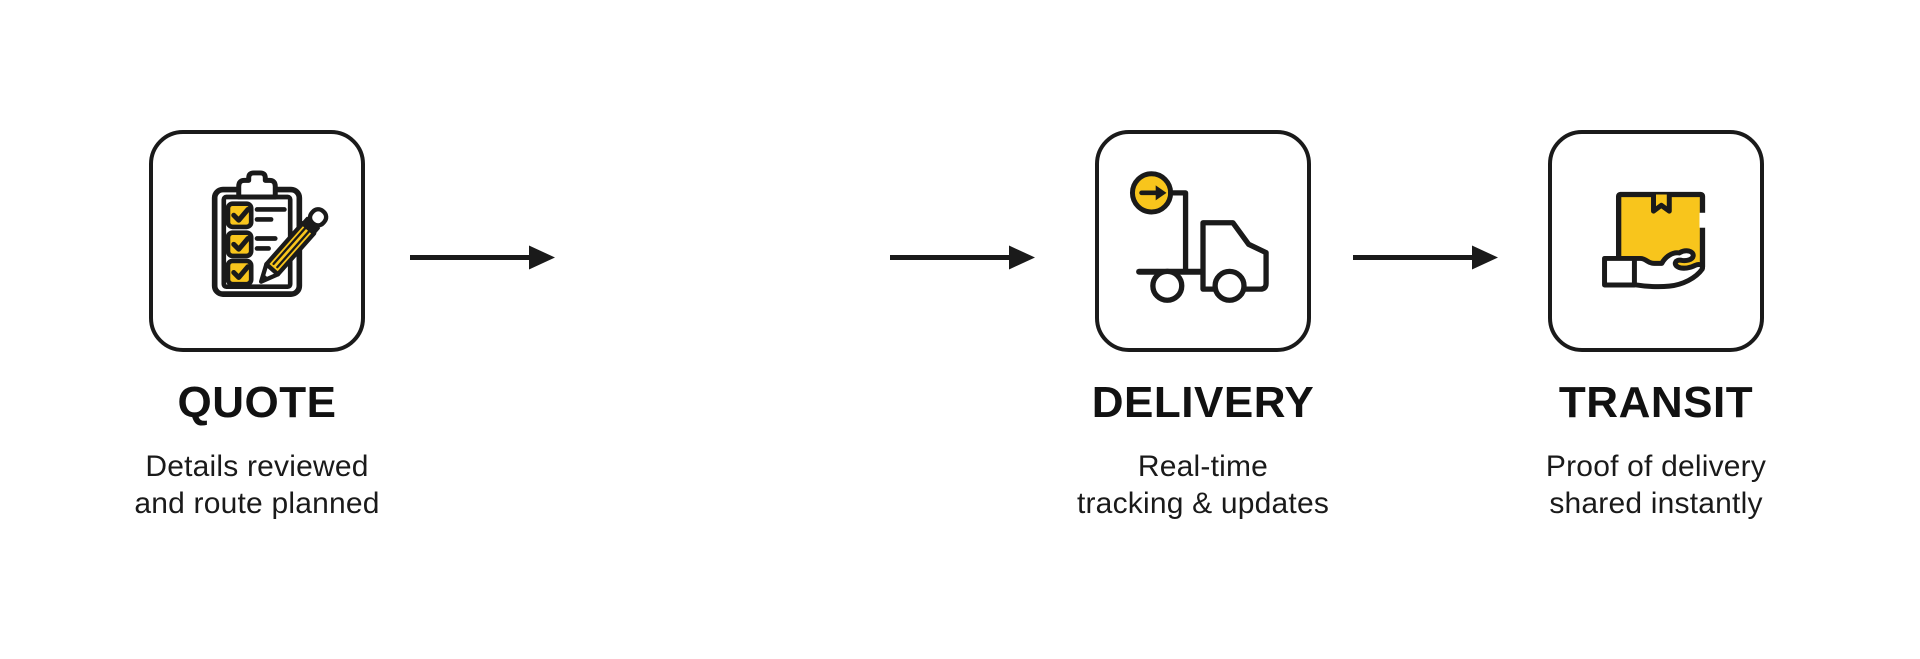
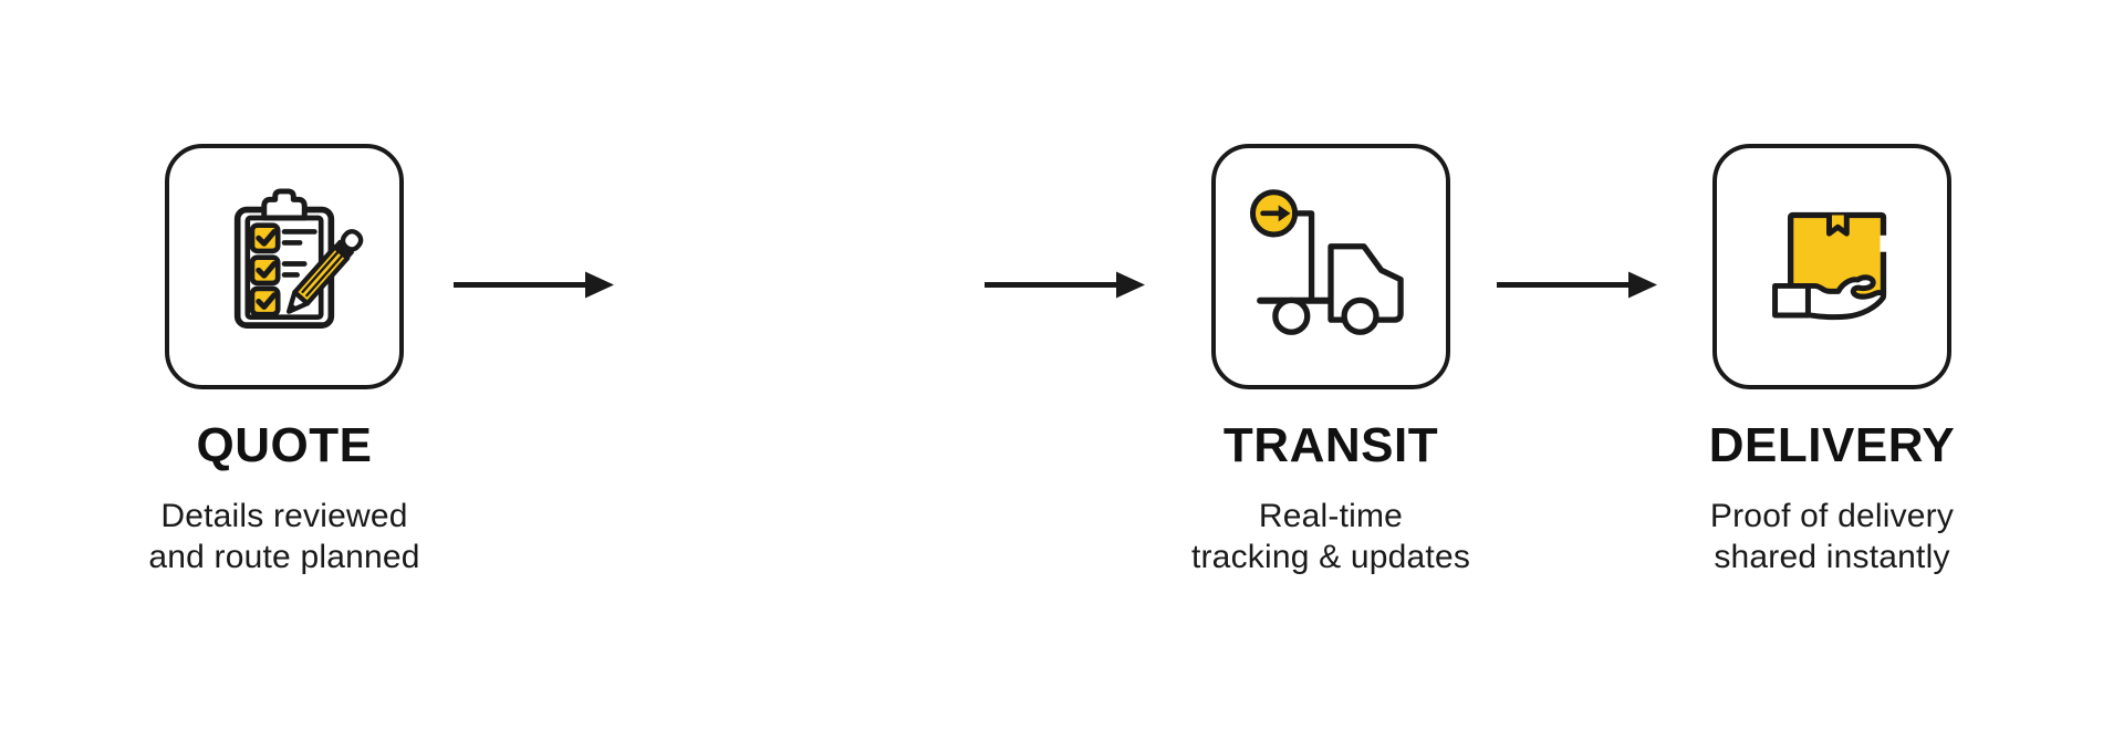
  QUOTE
  Details reviewed
  and route planned
- DELIVERY
+ TRANSIT
  Real-time
  tracking & updates
- TRANSIT
+ DELIVERY
  Proof of delivery
  shared instantly
